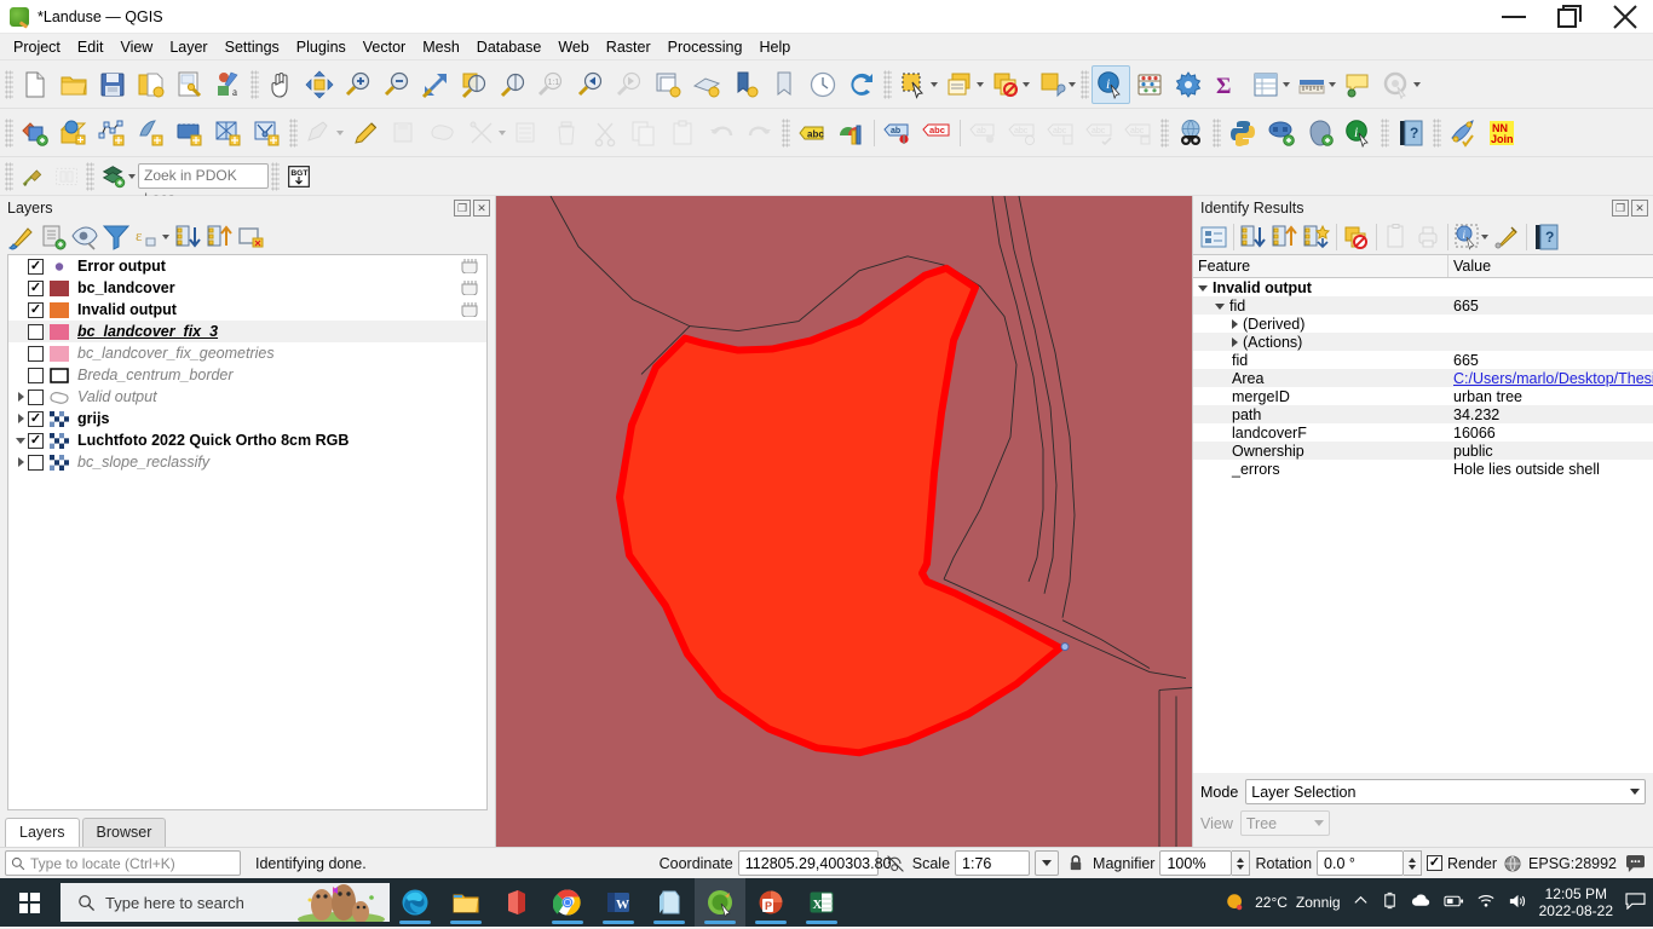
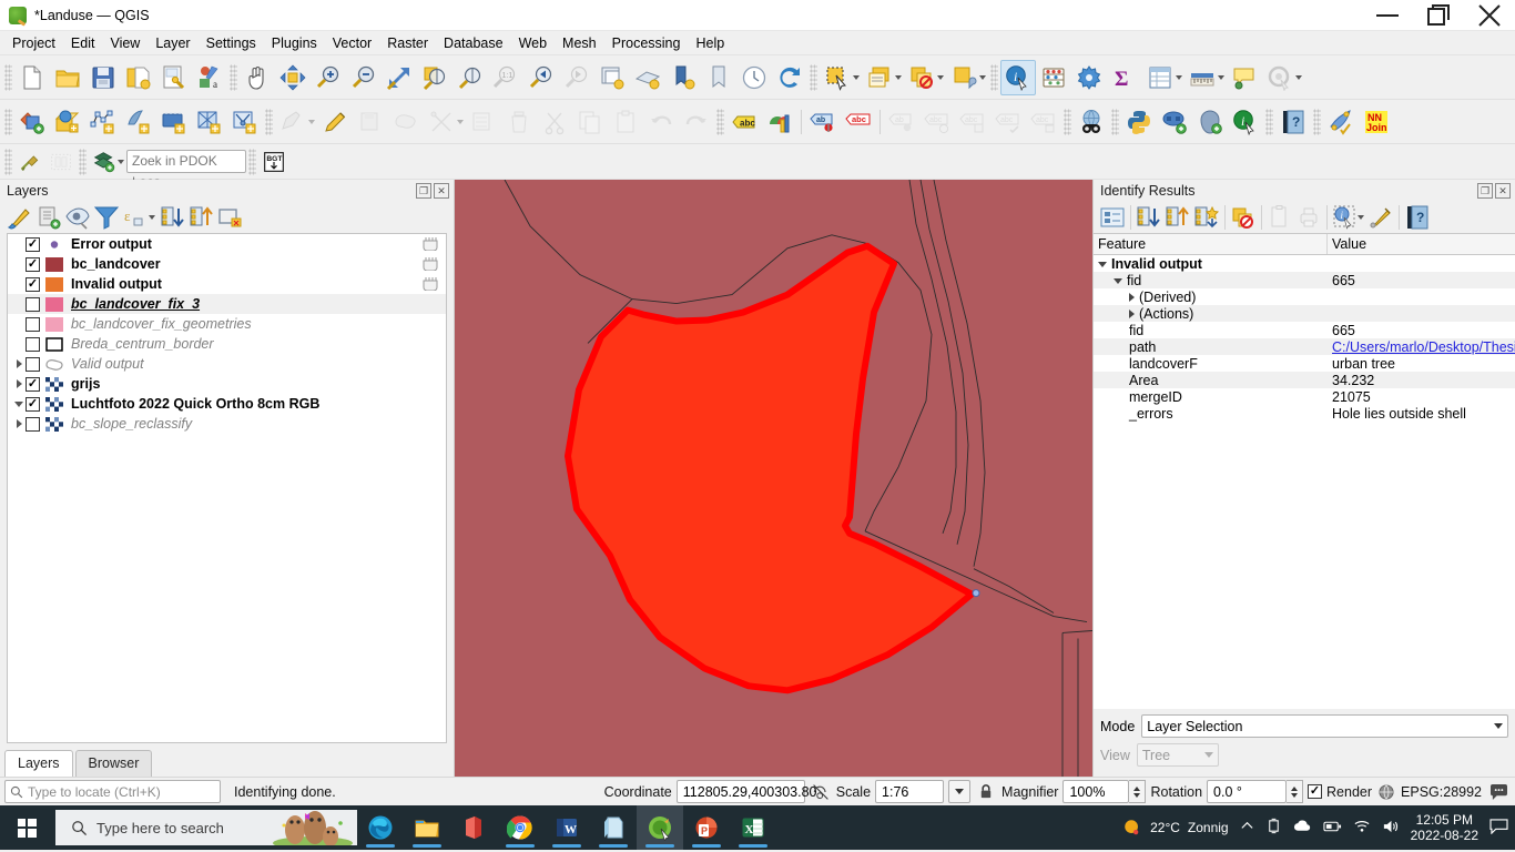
  *Landuse — QGIS
  Project
  Edit
  View
  Layer
  Settings
  Plugins
  Vector
- Mesh
+ Raster
  Database
  Web
- Raster
+ Mesh
  Processing
  Help
  a
  i
  Σ
  abc
  abc
  i
  ?
  NN
  Join
  Layers
  ❐
  ✕
  ε
  ✓
  Error output
  ✓
  bc_landcover
  ✓
  Invalid output
  bc_landcover_fix_3
  bc_landcover_fix_geometries
  Breda_centrum_border
  Valid output
  ✓
  grijs
  ✓
  Luchtfoto 2022 Quick Ortho 8cm RGB
  bc_slope_reclassify
  Layers
  Browser
  Identify Results
  ❐
  ✕
  i
  ?
  Feature
  Value
  Invalid output
  fid
  665
  (Derived)
  (Actions)
  fid
  665
- Area
+ path
  C:/Users/marlo/Desktop/Thes
- mergeID
+ landcoverF
  urban tree
- path
+ Area
  34.232
- landcoverF
+ mergeID
- 16066
+ 21075
- Ownership
- public
  _errors
  Hole lies outside shell
  Mode
  Layer Selection
  View
  Tree
  Type to locate (Ctrl+K)
  Identifying done.
  Coordinate
  112805.29,400303.8
  Scale
  1:76
  Magnifier
  100%
  Rotation
  0.0 °
  ✓
  Render
  EPSG:28992
  Type here to search
  W
  P
  X
  22°C
  Zonnig
  12:05 PM
  2022-08-22
